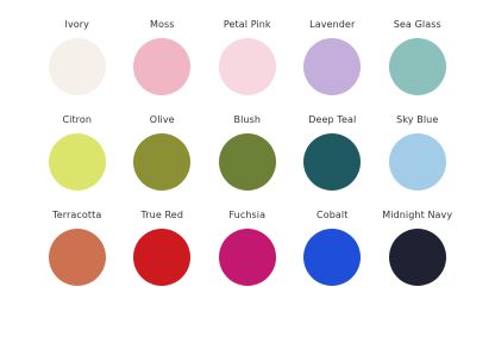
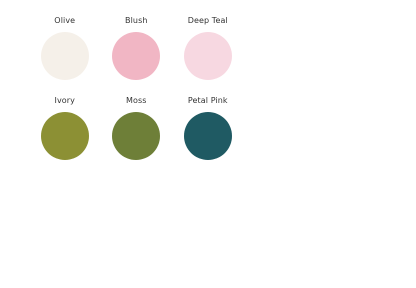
- Ivory
+ Olive
- Moss
+ Blush
- Petal Pink
+ Deep Teal
- Lavender
- Sea Glass
- Citron
- Olive
+ Ivory
- Blush
+ Moss
- Deep Teal
+ Petal Pink
- Sky Blue
- Terracotta
- True Red
- Fuchsia
- Cobalt
- Midnight Navy
